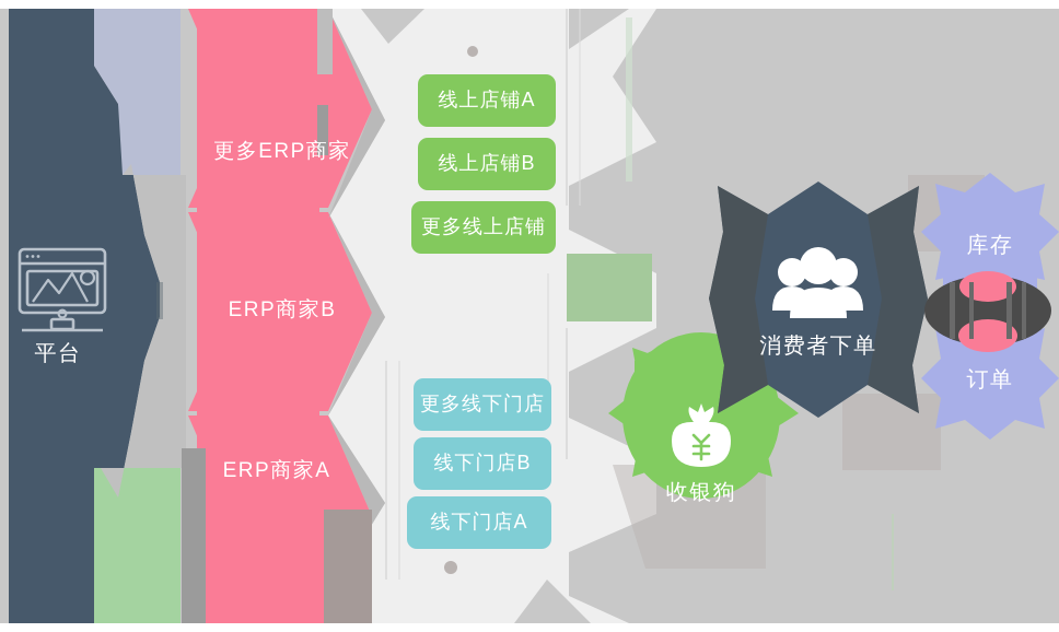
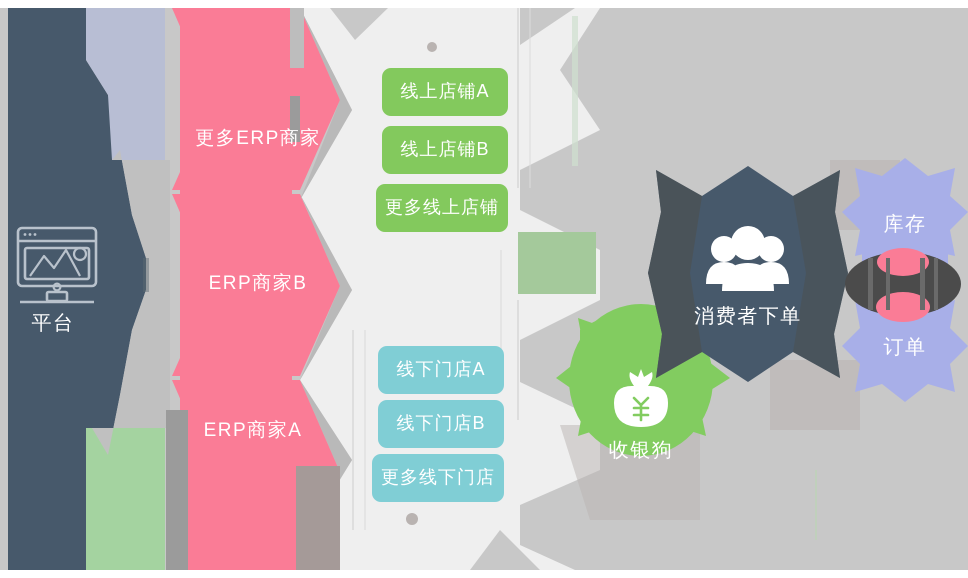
  平台
  更多ERP商家
  ERP商家B
  ERP商家A
  线上店铺A
  线上店铺B
  更多线上店铺
- 更多线下门店
+ 线下门店A
  线下门店B
- 线下门店A
+ 更多线下门店
  收银狗
  消费者下单
  库存
  订单
